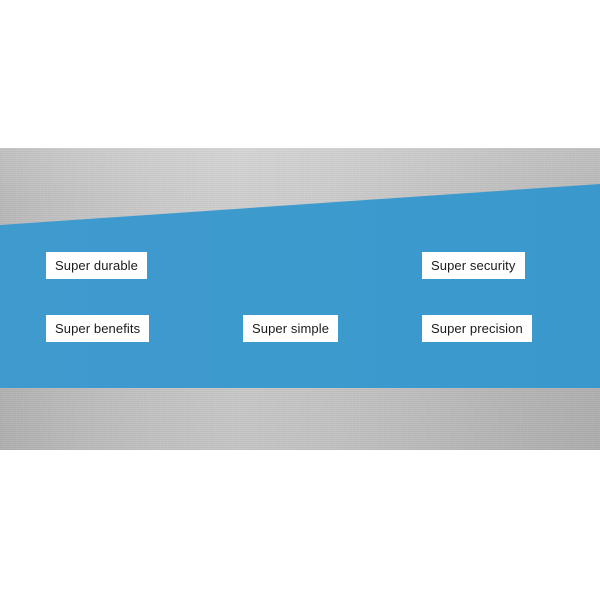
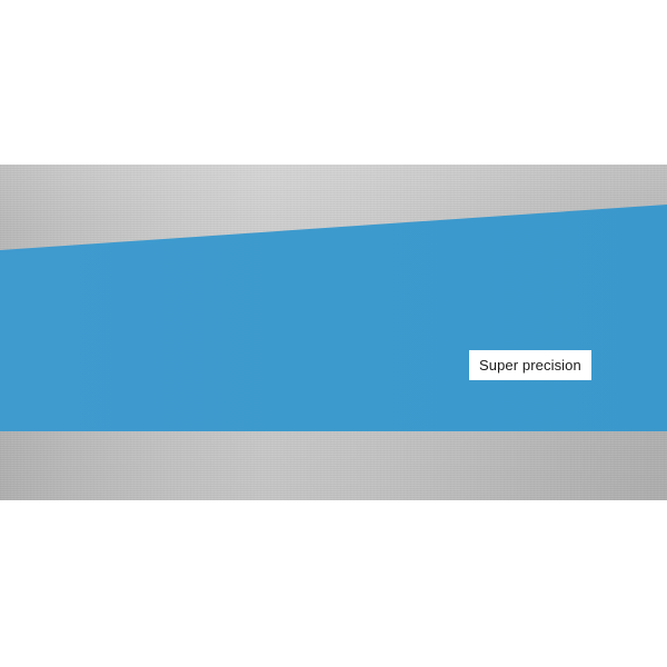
- Super durable
- Super security
- Super benefits
- Super simple
  Super precision
